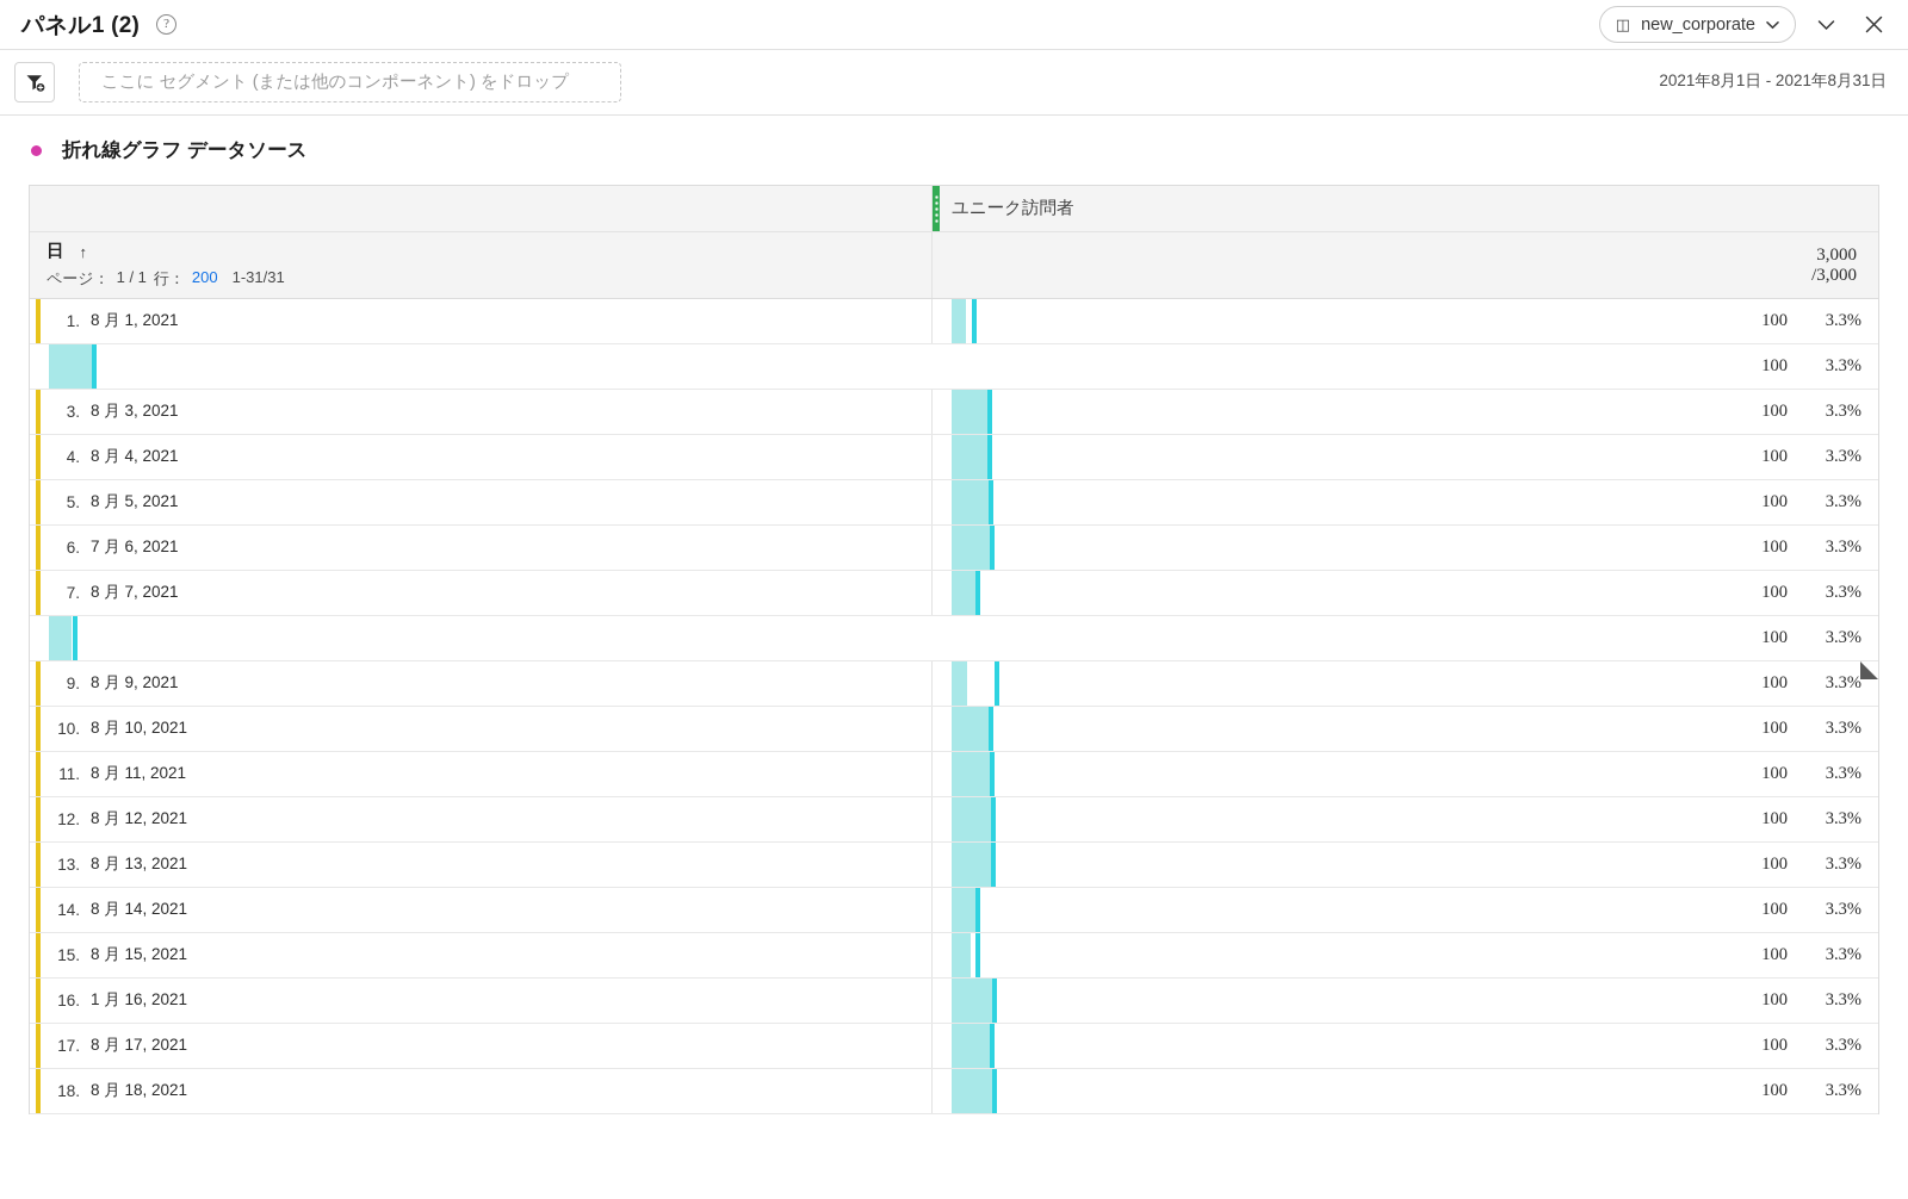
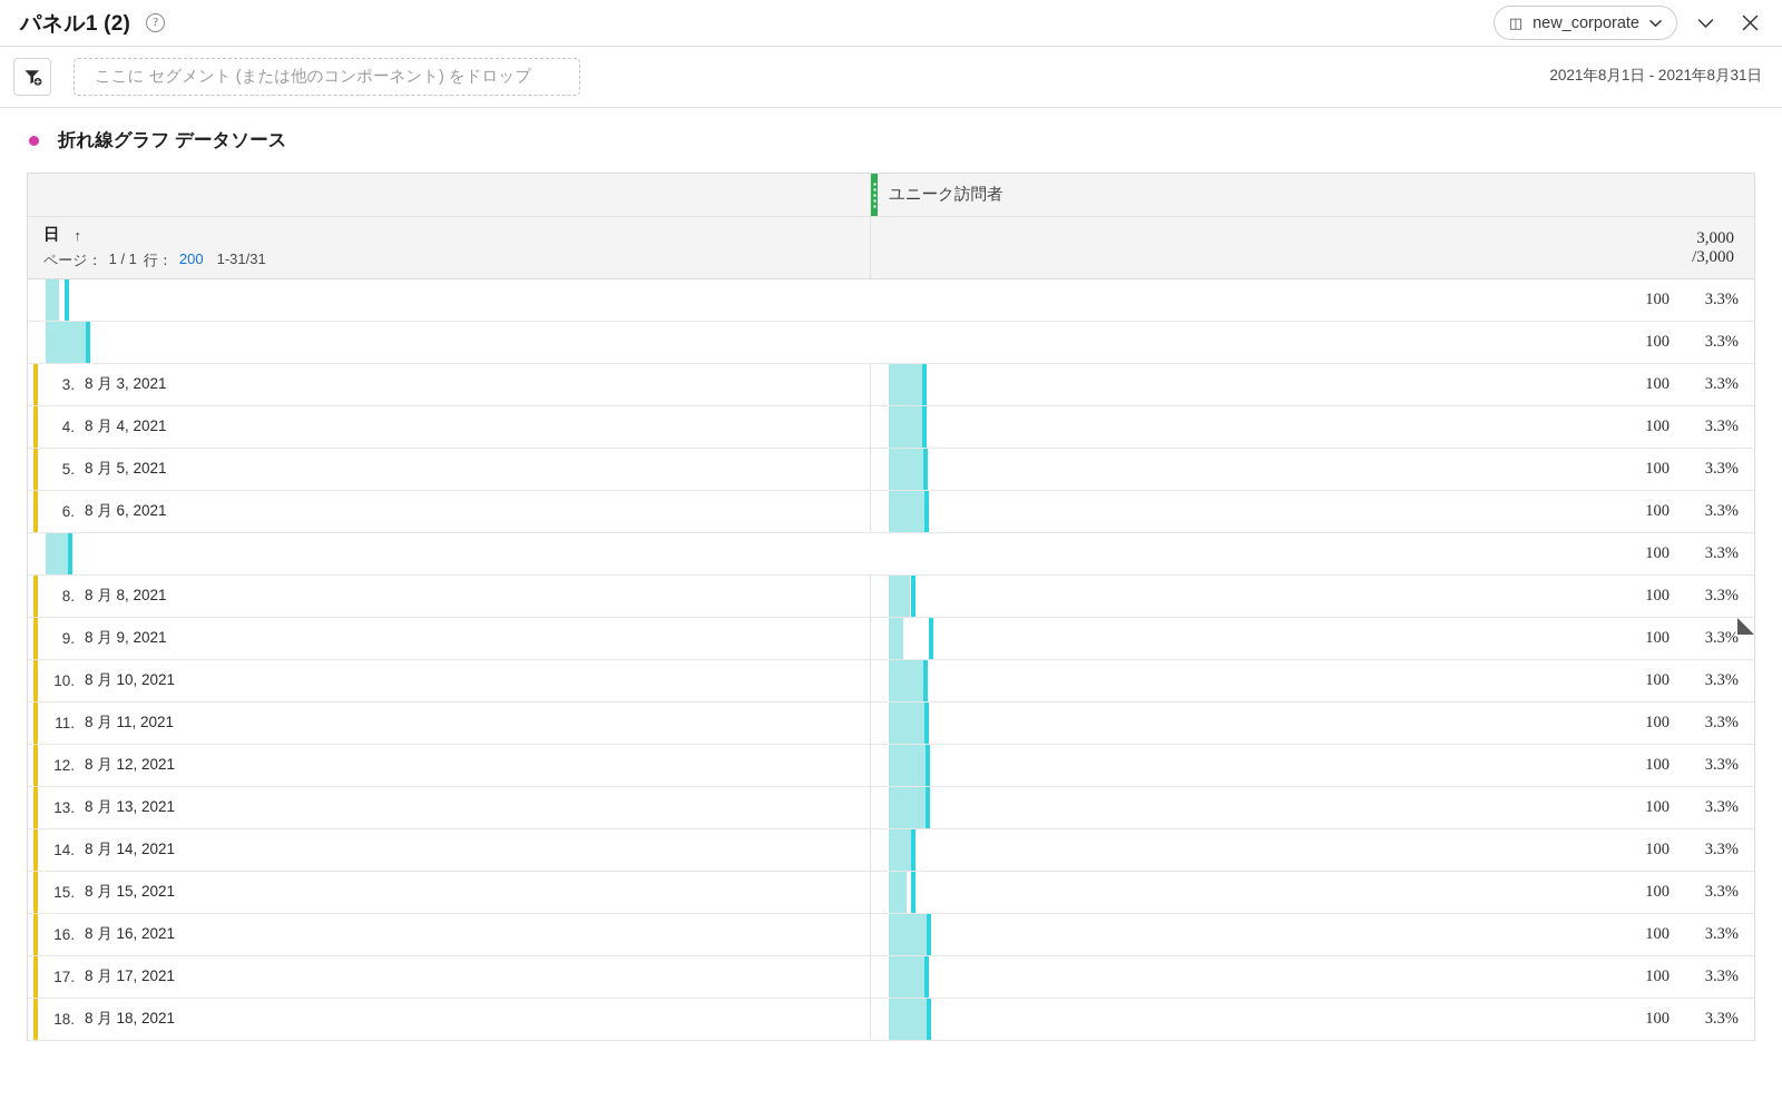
  パネル1 (2)
  ?
  ◫
  new_corporate
  ここに セグメント (または他のコンポーネント) をドロップ
  2021年8月1日 - 2021年8月31日
  折れ線グラフ データソース
  ユニーク訪問者
  日
  ↑
  ページ：
  1 / 1
  行：
  200
  1-31/31
  3,000
  /3,000
- 1.
- 8 月 1, 2021
  100
  3.3%
  100
  3.3%
  3.
  8 月 3, 2021
  100
  3.3%
  4.
  8 月 4, 2021
  100
  3.3%
  5.
  8 月 5, 2021
  100
  3.3%
  6.
- 7 月 6, 2021
+ 8 月 6, 2021
  100
  3.3%
- 7.
- 8 月 7, 2021
  100
  3.3%
+ 8.
+ 8 月 8, 2021
  100
  3.3%
  9.
  8 月 9, 2021
  100
  3.3%
  10.
  8 月 10, 2021
  100
  3.3%
  11.
  8 月 11, 2021
  100
  3.3%
  12.
  8 月 12, 2021
  100
  3.3%
  13.
  8 月 13, 2021
  100
  3.3%
  14.
  8 月 14, 2021
  100
  3.3%
  15.
  8 月 15, 2021
  100
  3.3%
  16.
- 1 月 16, 2021
+ 8 月 16, 2021
  100
  3.3%
  17.
  8 月 17, 2021
  100
  3.3%
  18.
  8 月 18, 2021
  100
  3.3%
